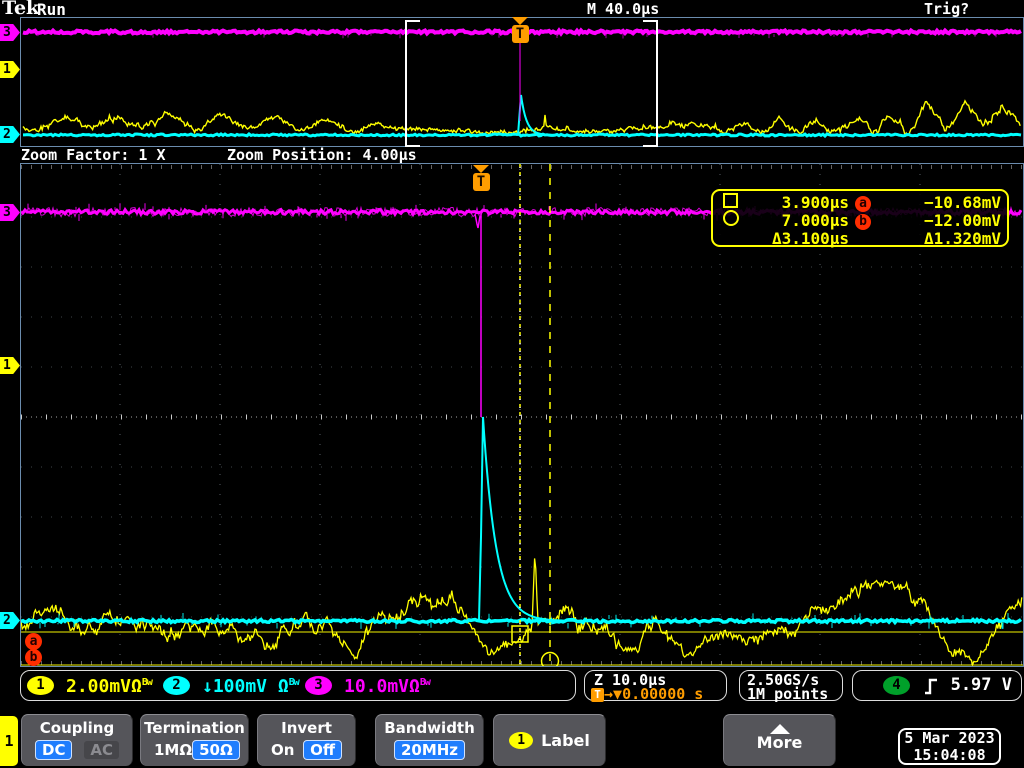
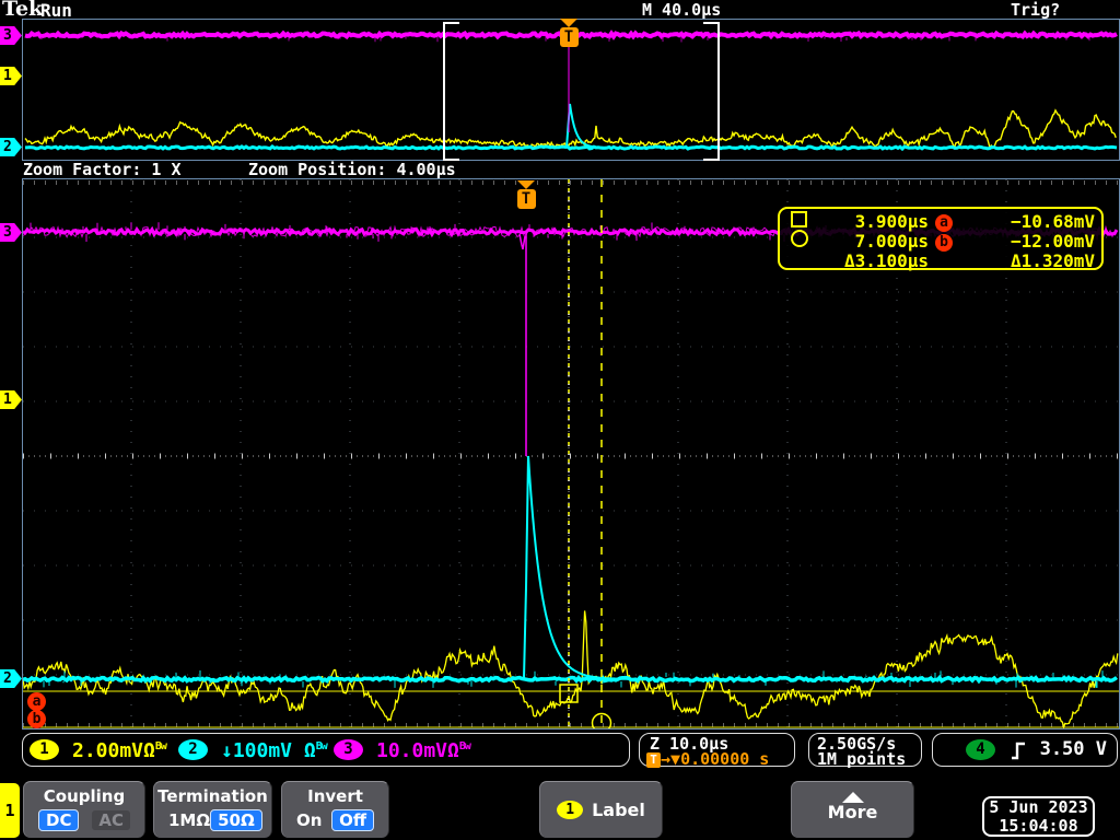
  Tek
  Run
  M 40.0µs
  Trig?
  T
  3
  1
  2
  Zoom Factor: 1 X
  Zoom Position: 4.00µs
  T
  3.900µs
  a
  −10.68mV
  7.000µs
  b
  −12.00mV
  Δ3.100µs
  Δ1.320mV
  3
  1
  2
  a
  b
  1
  2.00mVΩBw
  2
  ↓100mV ΩBw
  3
  10.0mVΩBw
  Z 10.0µs
  T →▼0.00000 s
  2.50GS/s
  1M points
  4
- 5.97 V
+ 3.50 V
  1
  Coupling
  DC
  AC
  Termination
  1MΩ
  50Ω
  Invert
  On
  Off
- Bandwidth
- 20MHz
  1
  Label
  More
- 5 Mar 2023
+ 5 Jun 2023
  15:04:08
